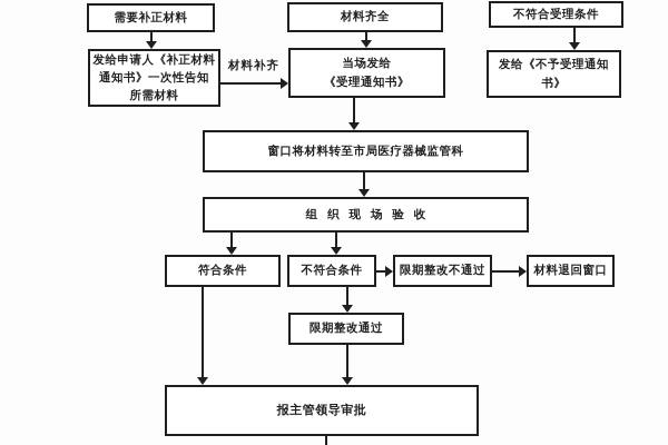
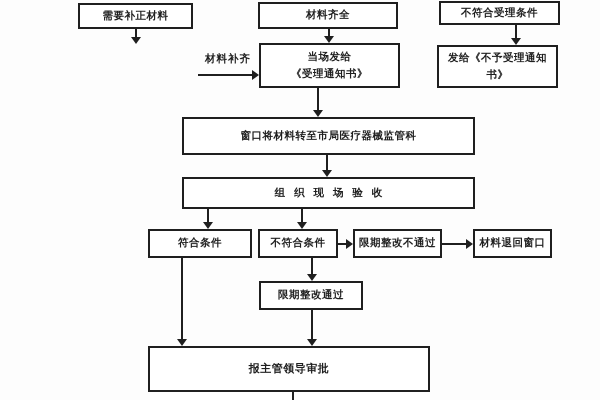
  需要补正材料
  材料齐全
  不符合受理条件
- 发给申请人《补正材料
- 通知书》一次性告知
- 所需材料
  当场发给
  《受理通知书》
  发给《不予受理通知书》
  材料补齐
  窗口将材料转至市局医疗器械监管科
  组织现场验收
  符合条件
  不符合条件
  限期整改不通过
  材料退回窗口
  限期整改通过
  报主管领导审批
